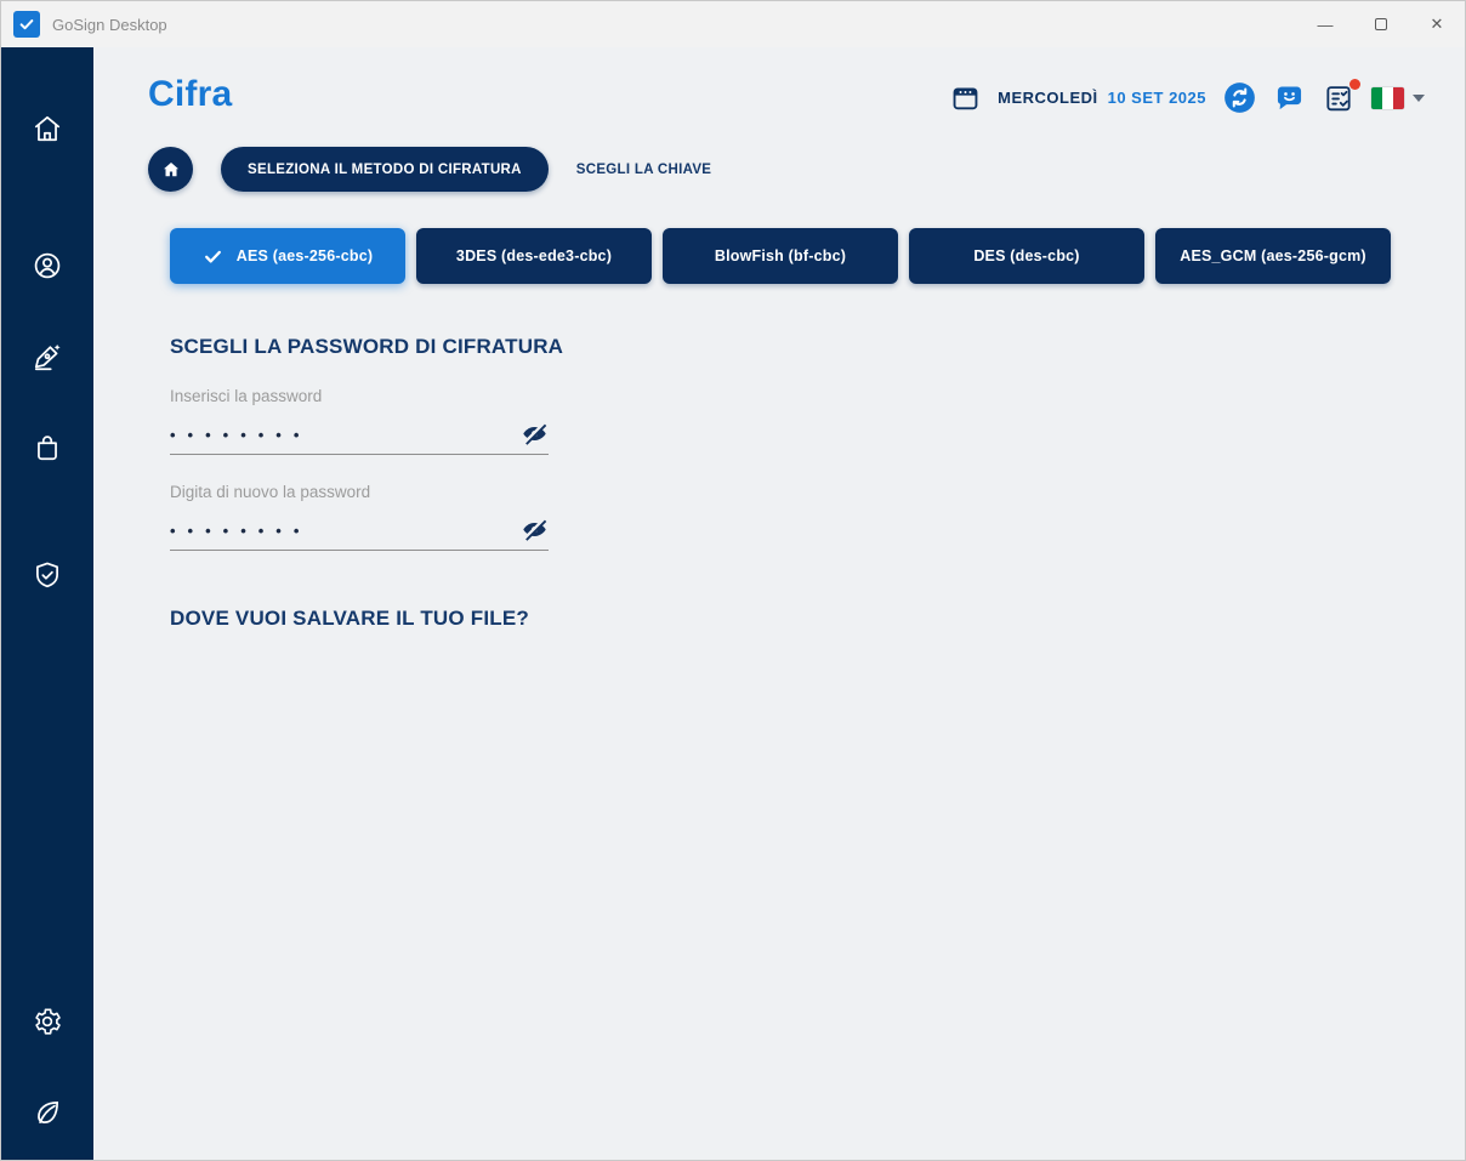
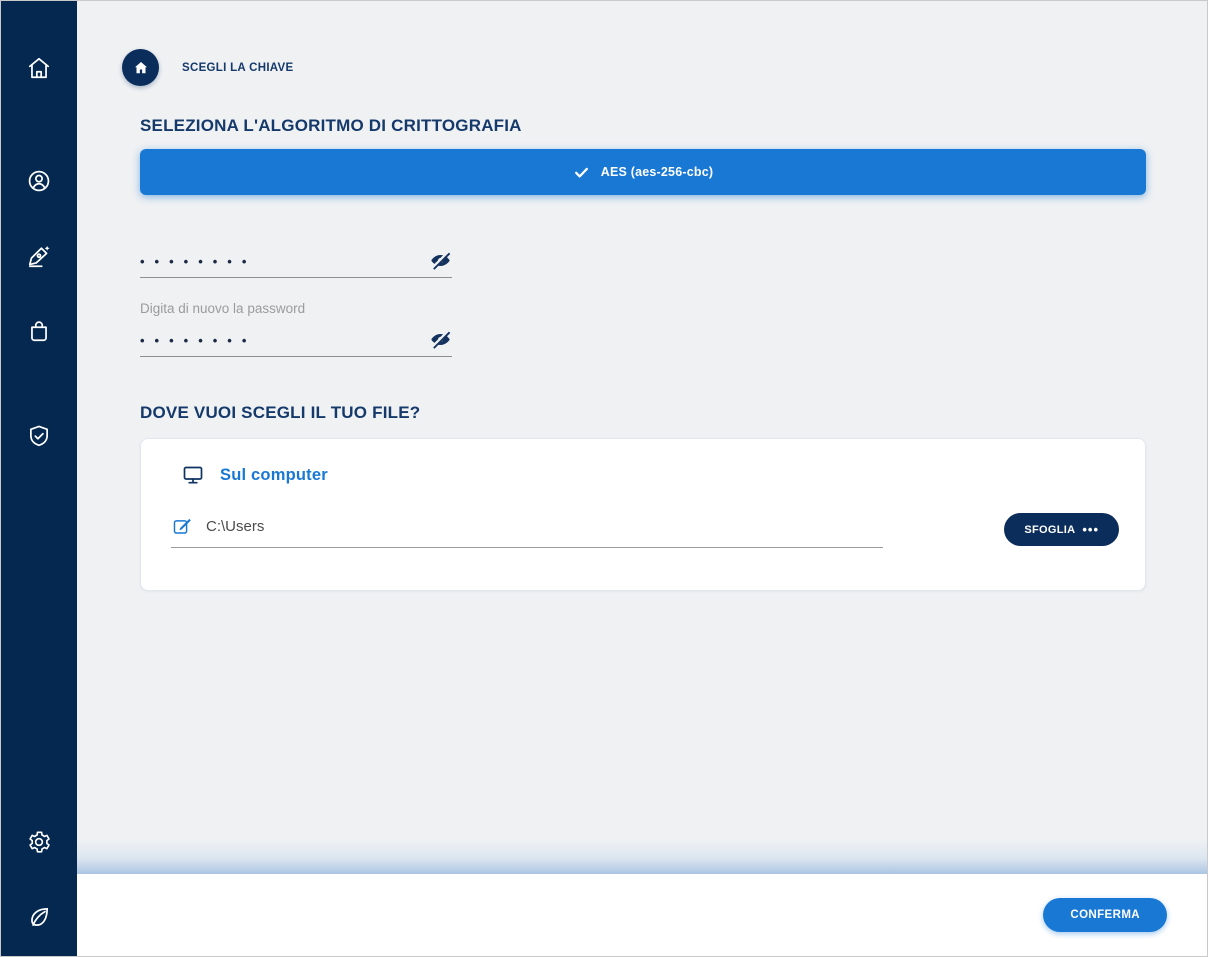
- GoSign Desktop
- —
- ✕
- Cifra
- MERCOLEDÌ
- 10 SET 2025
- SELEZIONA IL METODO DI CIFRATURA
  SCEGLI LA CHIAVE
+ SELEZIONA L'ALGORITMO DI CRITTOGRAFIA
  AES (aes-256-cbc)
- 3DES (des-ede3-cbc)
- BlowFish (bf-cbc)
- DES (des-cbc)
- AES_GCM (aes-256-gcm)
- SCEGLI LA PASSWORD DI CIFRATURA
- Inserisci la password
  ••••••••
  Digita di nuovo la password
  ••••••••
- DOVE VUOI SALVARE IL TUO FILE?
+ DOVE VUOI SCEGLI IL TUO FILE?
+ Sul computer
+ C:\Users
+ SFOGLIA
+ •••
+ CONFERMA
